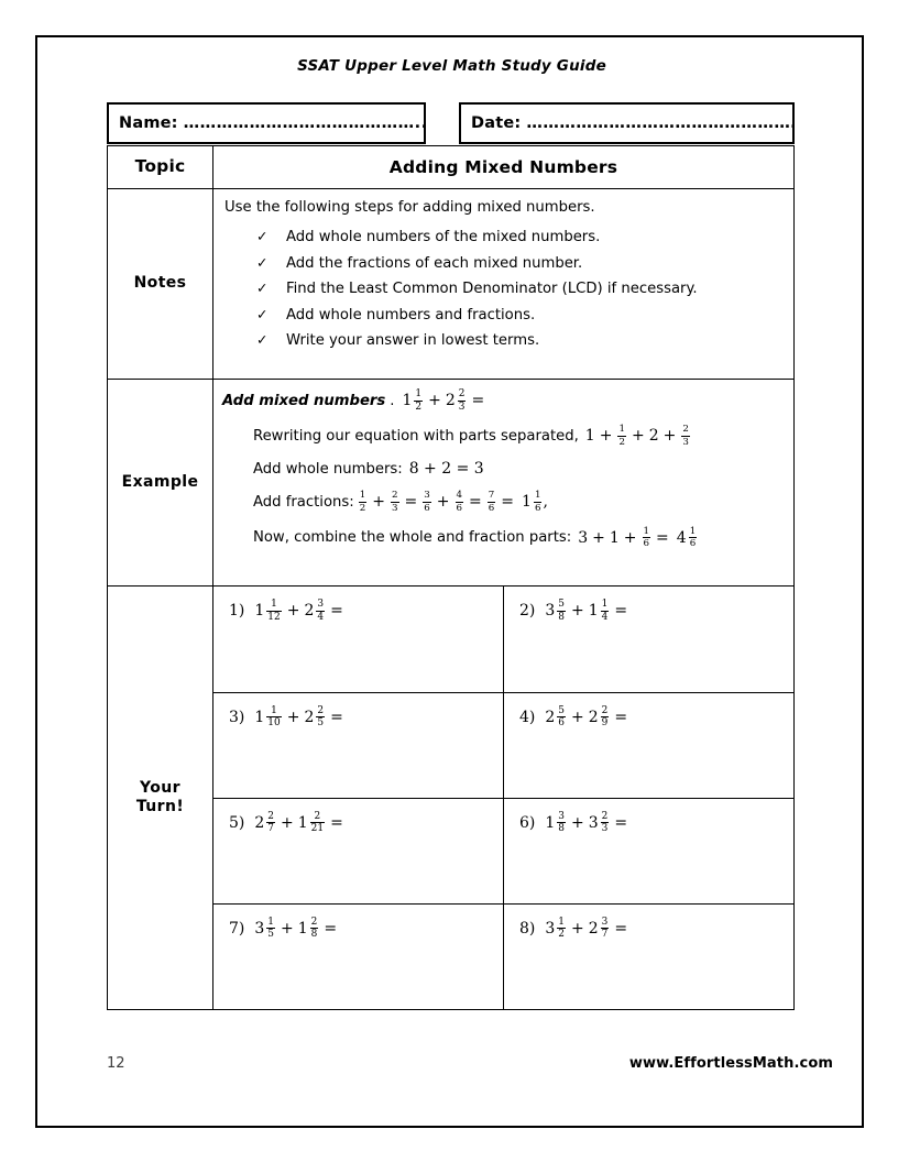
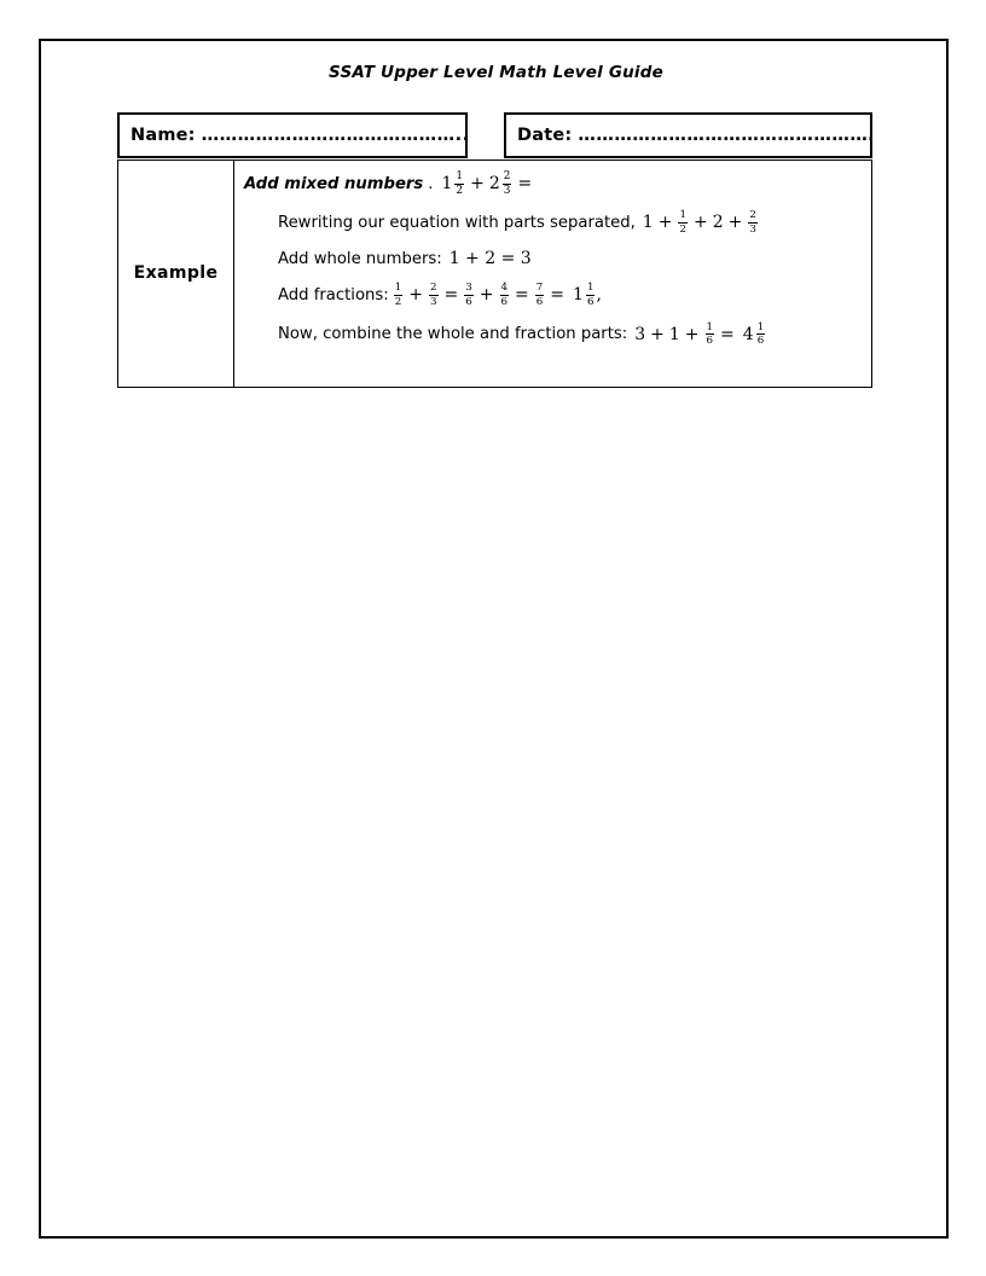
- SSAT Upper Level Math Study Guide
+ SSAT Upper Level Math Level Guide
  Name:
  …………………………………….
  Date:
  …………………………………………
- Topic	Adding Mixed Numbers
- Notes	Use the following steps for adding mixed numbers. ✓ Add whole numbers of the mixed numbers. ✓ Add the fractions of each mixed number. ✓ Find the Least Common Denominator (LCD) if necessary. ✓ Add whole numbers and fractions. ✓ Write your answer in lowest terms.
- Example	Add mixed numbers . 1 1 2 + 2 2 3 = Rewriting our equation with parts separated, 1 + 1 2 + 2 + 2 3 Add whole numbers: 8 + 2 = 3 Add fractions: 1 2 + 2 3 = 3 6 + 4 6 = 7 6 = 1 1 6 , Now, combine the whole and fraction parts: 3 + 1 + 1 6 = 4 1 6
+ Example	Add mixed numbers . 1 1 2 + 2 2 3 = Rewriting our equation with parts separated, 1 + 1 2 + 2 + 2 3 Add whole numbers: 1 + 2 = 3 Add fractions: 1 2 + 2 3 = 3 6 + 4 6 = 7 6 = 1 1 6 , Now, combine the whole and fraction parts: 3 + 1 + 1 6 = 4 1 6
- Your Turn!
- 1) 1 112 + 2 34 =	2) 3 58 + 1 14 =
- 3) 1 110 + 2 25 =	4) 2 56 + 2 29 =
- 5) 2 27 + 1 221 =	6) 1 38 + 3 23 =
- 7) 3 15 + 1 28 =	8) 3 12 + 2 37 =
- 12
- www.EffortlessMath.com
